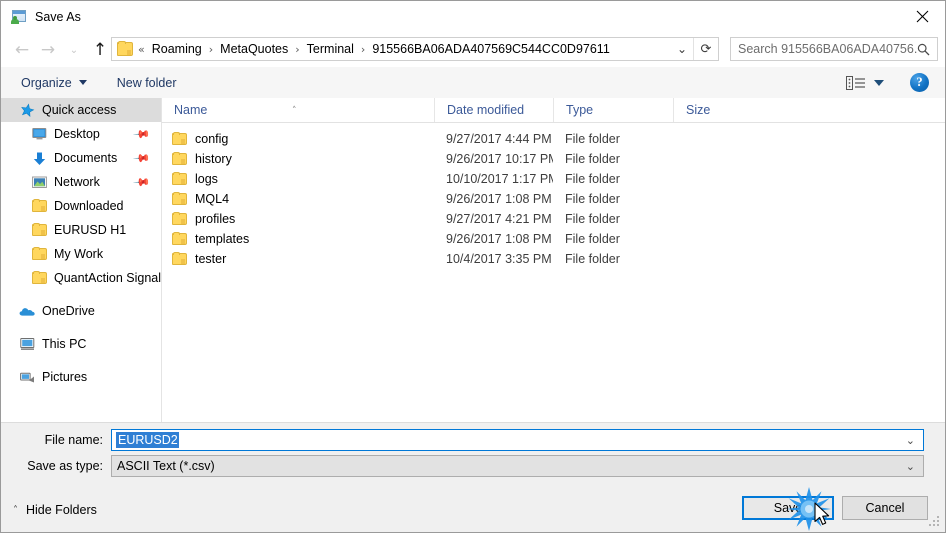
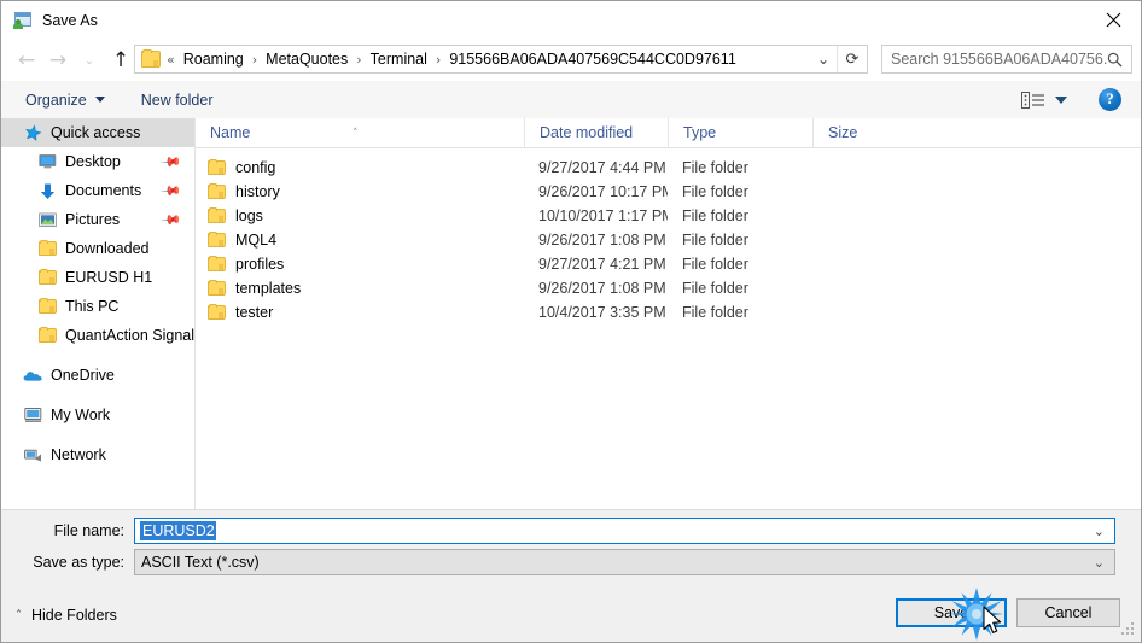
  Save As
  ←
  →
  ⌄
  ↑
  «
  Roaming
  ›
  MetaQuotes
  ›
  Terminal
  ›
  915566BA06ADA407569C544CC0D97611
  ⌄
  ⟳
  Search 915566BA06ADA40756.
  Organize
  New folder
  ?
  Quick access
  Desktop
  Documents
- Network
+ Pictures
  Downloaded
  EURUSD H1
- My Work
+ This PC
  QuantAction Signal
  OneDrive
- This PC
+ My Work
- Pictures
+ Network
  Name
  ˄
  Date modified
  Type
  Size
  config
  9/27/2017 4:44 PM
  File folder
  history
  9/26/2017 10:17 P
  File folder
  logs
  10/10/2017 1:17 P
  File folder
  MQL4
  9/26/2017 1:08 PM
  File folder
  profiles
  9/27/2017 4:21 PM
  File folder
  templates
  9/26/2017 1:08 PM
  File folder
  tester
  10/4/2017 3:35 PM
  File folder
  File name:
  EURUSD2
  ⌄
  Save as type:
  ASCII Text (*.csv)
  ⌄
  ˄
  Hide Folders
  Sav
  Cancel
